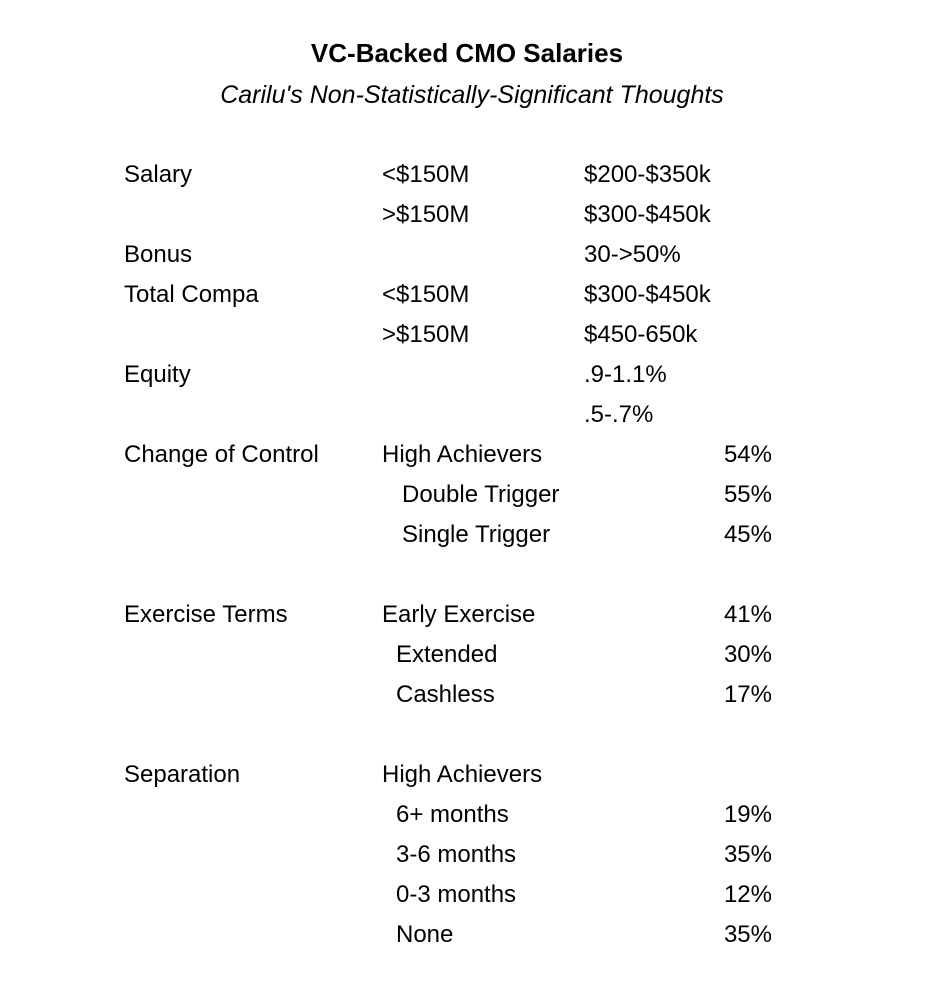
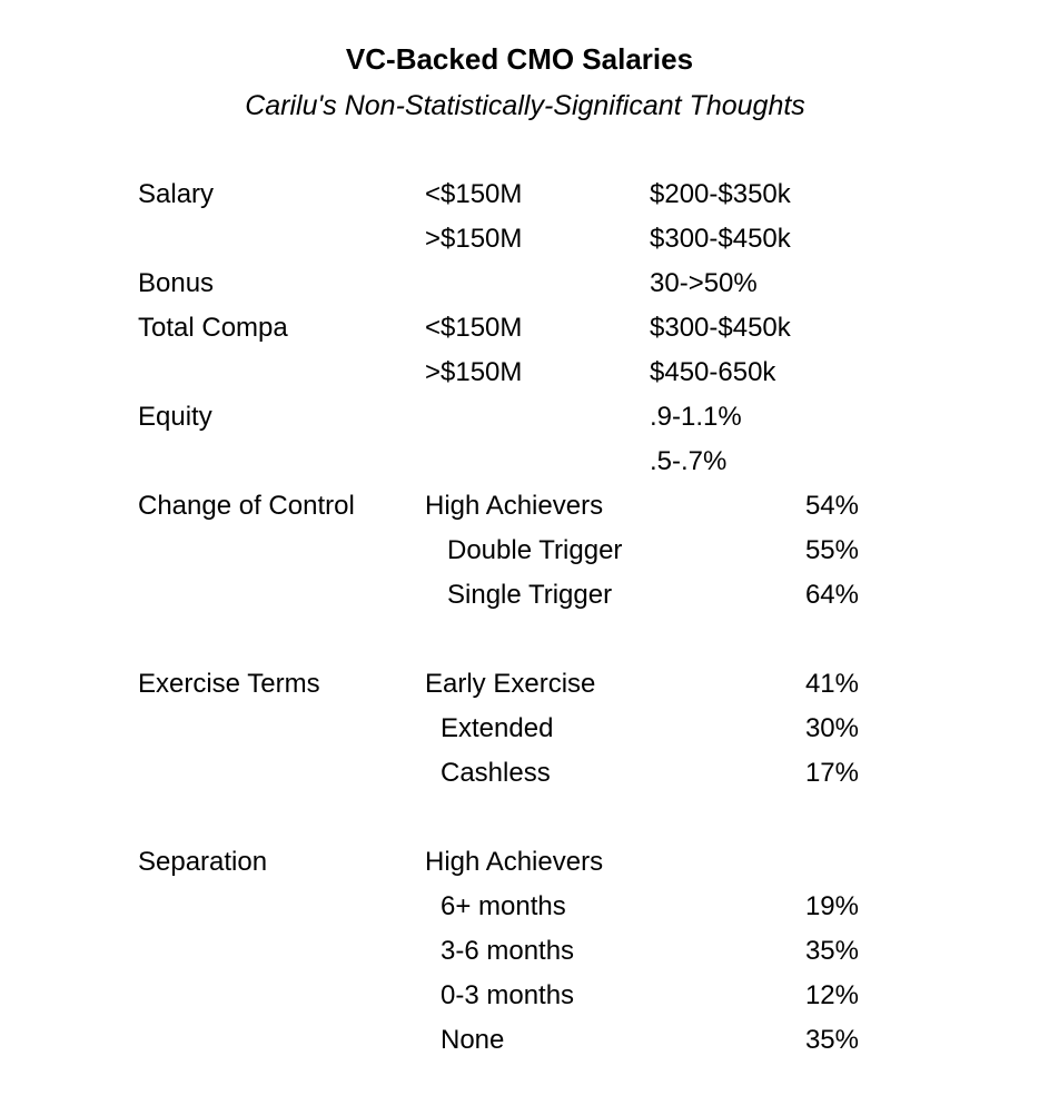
  VC-Backed CMO Salaries
  Carilu's Non-Statistically-Significant Thoughts
  Salary
  <$150M
  $200-$350k
  >$150M
  $300-$450k
  Bonus
  30->50%
  Total Compa
  <$150M
  $300-$450k
  >$150M
  $450-650k
  Equity
  .9-1.1%
  .5-.7%
  Change of Control
  High Achievers
  54%
  Double Trigger
  55%
  Single Trigger
- 45%
+ 64%
  Exercise Terms
  Early Exercise
  41%
  Extended
  30%
  Cashless
  17%
  Separation
  High Achievers
  6+ months
  19%
  3-6 months
  35%
  0-3 months
  12%
  None
  35%
